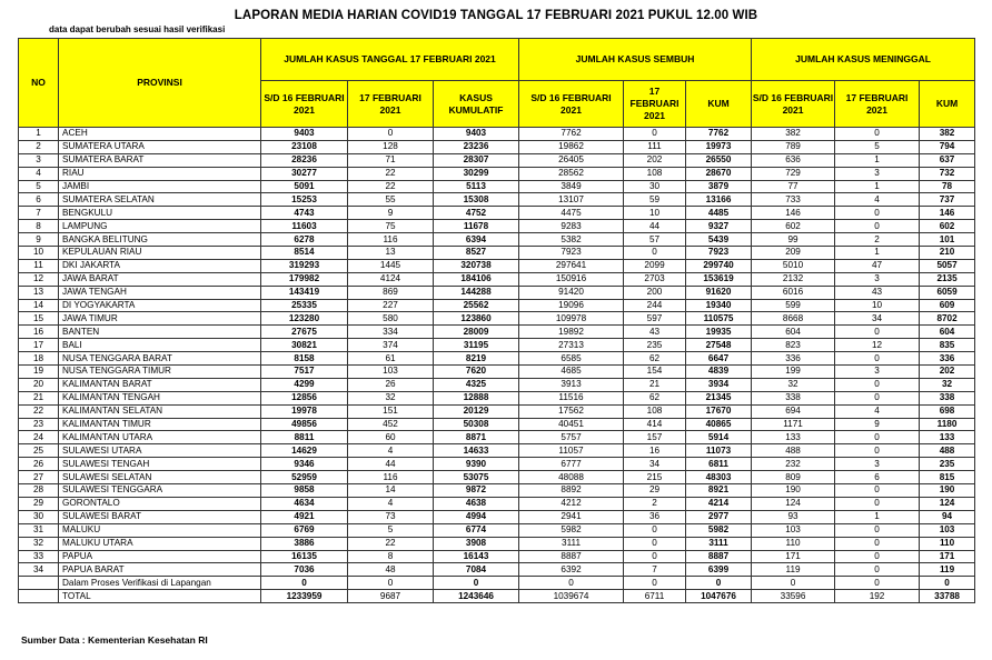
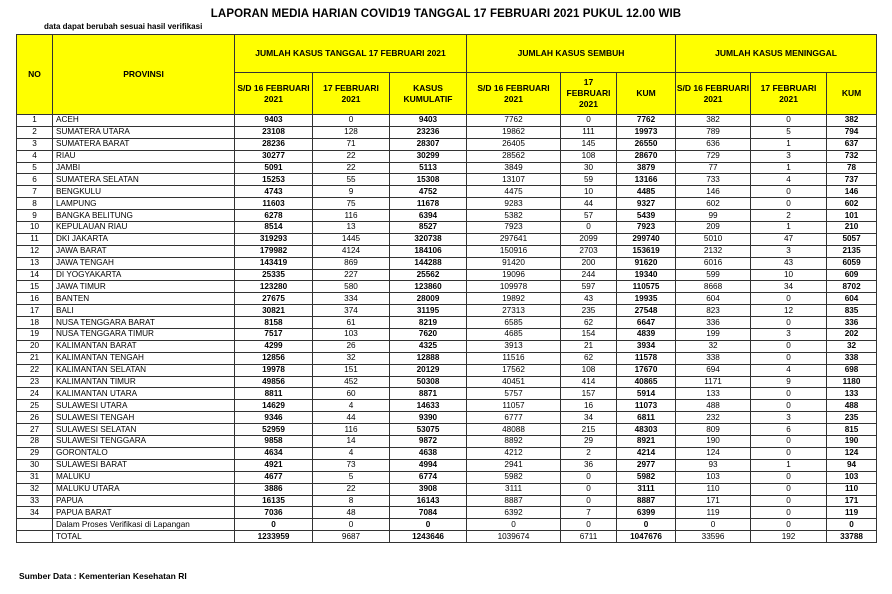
  LAPORAN MEDIA HARIAN COVID19 TANGGAL 17 FEBRUARI 2021 PUKUL 12.00 WIB
  data dapat berubah sesuai hasil verifikasi
  NO	PROVINSI	JUMLAH KASUS TANGGAL 17 FEBRUARI 2021	JUMLAH KASUS SEMBUH	JUMLAH KASUS MENINGGAL
  S/D 16 FEBRUARI 2021	17 FEBRUARI 2021	KASUS KUMULATIF	S/D 16 FEBRUARI 2021	17 FEBRUARI 2021	KUM	S/D 16 FEBRUARI 2021	17 FEBRUARI 2021	KUM
  1	ACEH	9403	0	9403	7762	0	7762	382	0	382
  2	SUMATERA UTARA	23108	128	23236	19862	111	19973	789	5	794
- 3	SUMATERA BARAT	28236	71	28307	26405	202	26550	636	1	637
+ 3	SUMATERA BARAT	28236	71	28307	26405	145	26550	636	1	637
  4	RIAU	30277	22	30299	28562	108	28670	729	3	732
  5	JAMBI	5091	22	5113	3849	30	3879	77	1	78
  6	SUMATERA SELATAN	15253	55	15308	13107	59	13166	733	4	737
  7	BENGKULU	4743	9	4752	4475	10	4485	146	0	146
  8	LAMPUNG	11603	75	11678	9283	44	9327	602	0	602
  9	BANGKA BELITUNG	6278	116	6394	5382	57	5439	99	2	101
  10	KEPULAUAN RIAU	8514	13	8527	7923	0	7923	209	1	210
  11	DKI JAKARTA	319293	1445	320738	297641	2099	299740	5010	47	5057
  12	JAWA BARAT	179982	4124	184106	150916	2703	153619	2132	3	2135
  13	JAWA TENGAH	143419	869	144288	91420	200	91620	6016	43	6059
  14	DI YOGYAKARTA	25335	227	25562	19096	244	19340	599	10	609
  15	JAWA TIMUR	123280	580	123860	109978	597	110575	8668	34	8702
  16	BANTEN	27675	334	28009	19892	43	19935	604	0	604
  17	BALI	30821	374	31195	27313	235	27548	823	12	835
  18	NUSA TENGGARA BARAT	8158	61	8219	6585	62	6647	336	0	336
  19	NUSA TENGGARA TIMUR	7517	103	7620	4685	154	4839	199	3	202
  20	KALIMANTAN BARAT	4299	26	4325	3913	21	3934	32	0	32
- 21	KALIMANTAN TENGAH	12856	32	12888	11516	62	21345	338	0	338
+ 21	KALIMANTAN TENGAH	12856	32	12888	11516	62	11578	338	0	338
  22	KALIMANTAN SELATAN	19978	151	20129	17562	108	17670	694	4	698
  23	KALIMANTAN TIMUR	49856	452	50308	40451	414	40865	1171	9	1180
  24	KALIMANTAN UTARA	8811	60	8871	5757	157	5914	133	0	133
  25	SULAWESI UTARA	14629	4	14633	11057	16	11073	488	0	488
  26	SULAWESI TENGAH	9346	44	9390	6777	34	6811	232	3	235
  27	SULAWESI SELATAN	52959	116	53075	48088	215	48303	809	6	815
  28	SULAWESI TENGGARA	9858	14	9872	8892	29	8921	190	0	190
  29	GORONTALO	4634	4	4638	4212	2	4214	124	0	124
  30	SULAWESI BARAT	4921	73	4994	2941	36	2977	93	1	94
- 31	MALUKU	6769	5	6774	5982	0	5982	103	0	103
+ 31	MALUKU	4677	5	6774	5982	0	5982	103	0	103
  32	MALUKU UTARA	3886	22	3908	3111	0	3111	110	0	110
  33	PAPUA	16135	8	16143	8887	0	8887	171	0	171
  34	PAPUA BARAT	7036	48	7084	6392	7	6399	119	0	119
  	Dalam Proses Verifikasi di Lapangan	0	0	0	0	0	0	0	0	0
  	TOTAL	1233959	9687	1243646	1039674	6711	1047676	33596	192	33788
  Sumber Data : Kementerian Kesehatan RI
